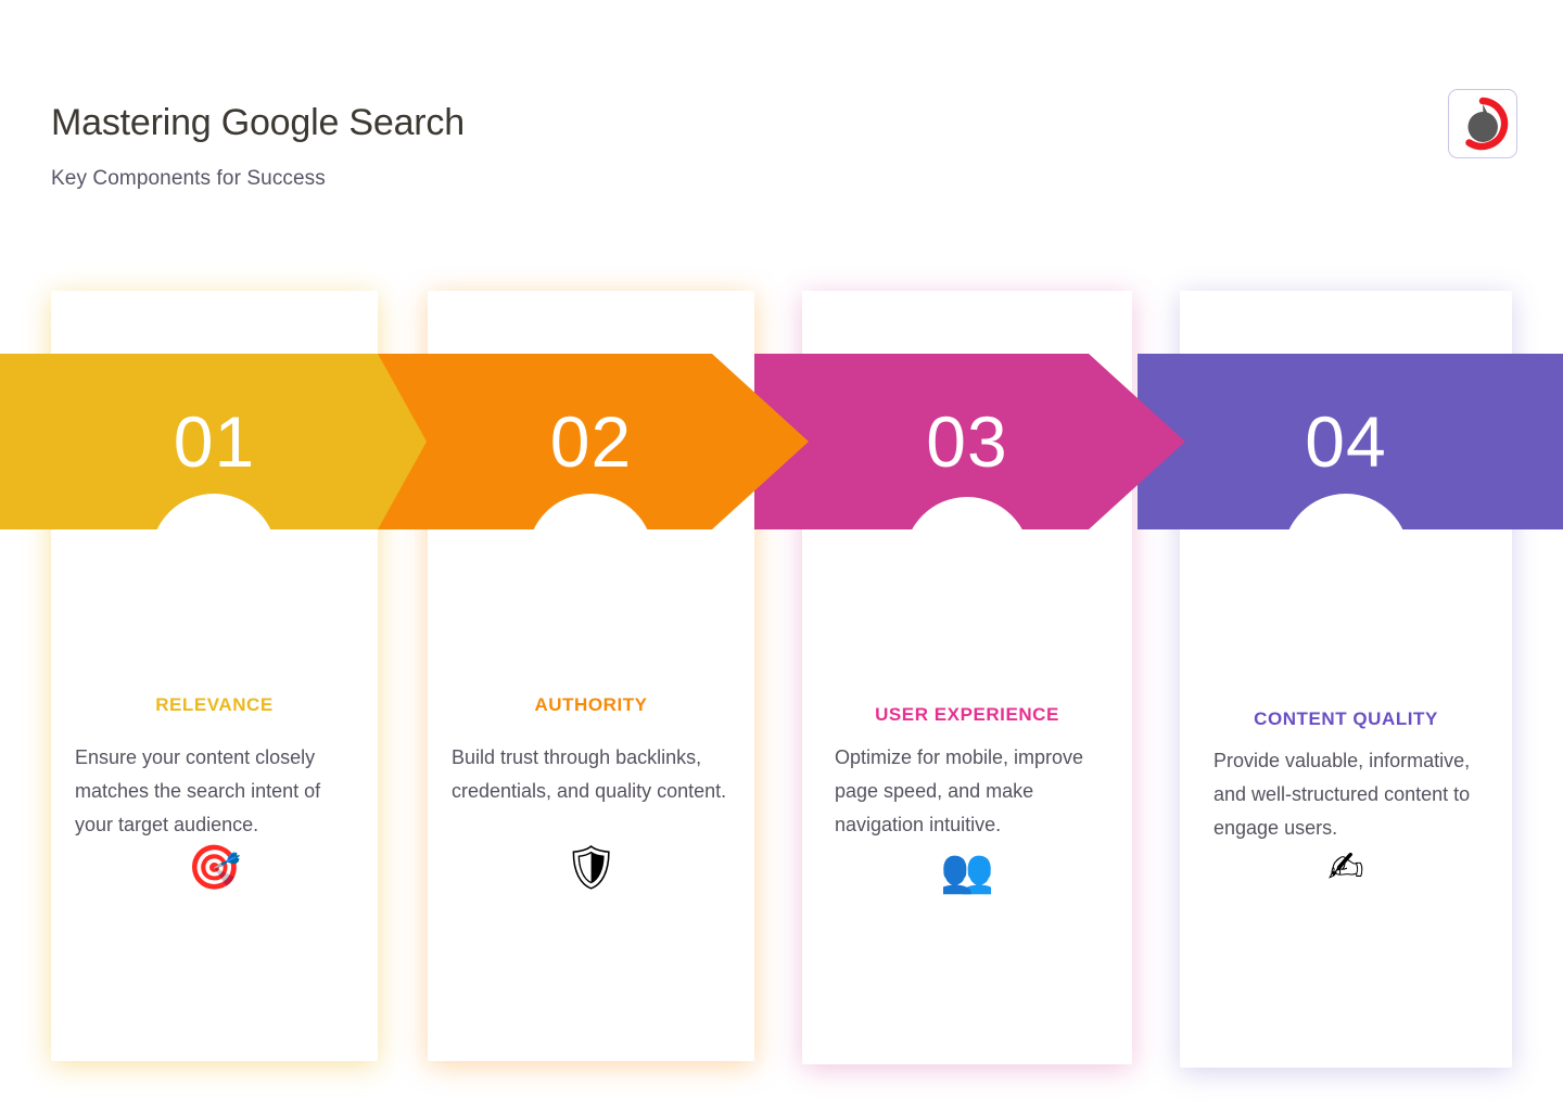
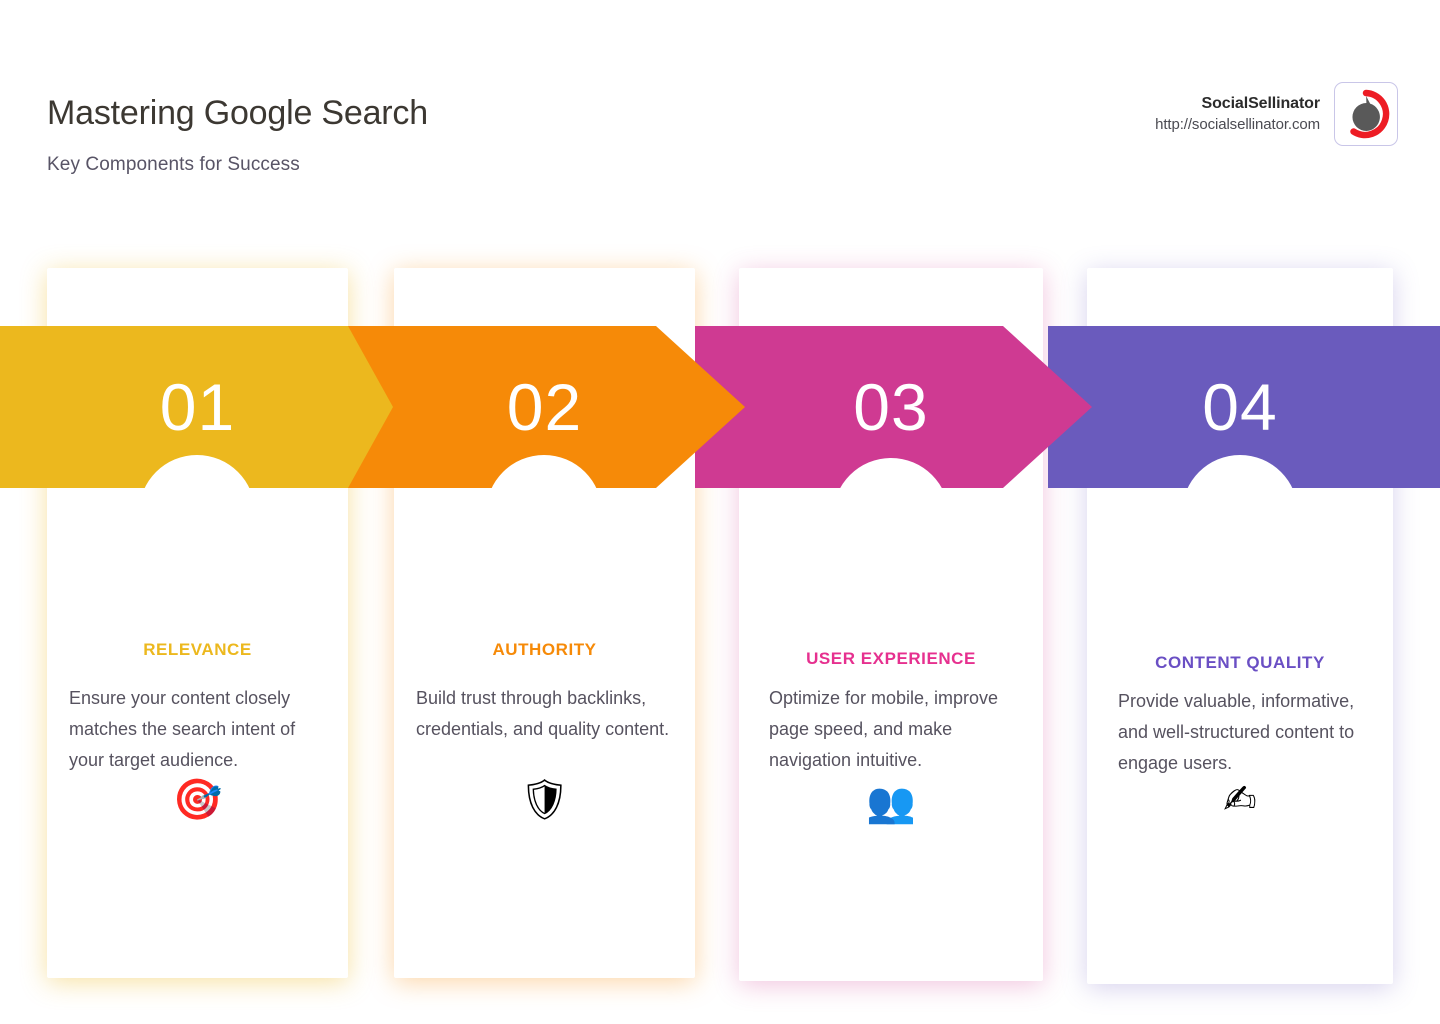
  Mastering Google Search
  Key Components for Success
+ SocialSellinator
+ http://socialsellinator.com
  🎯
  RELEVANCE
  Ensure your content closely matches the search intent of your target audience.
  🛡
  AUTHORITY
  Build trust through backlinks, credentials, and quality content.
  👥
  USER EXPERIENCE
  Optimize for mobile, improve page speed, and make navigation intuitive.
  ✍
  CONTENT QUALITY
  Provide valuable, informative, and well-structured content to engage users.
  01
  02
  03
  04
